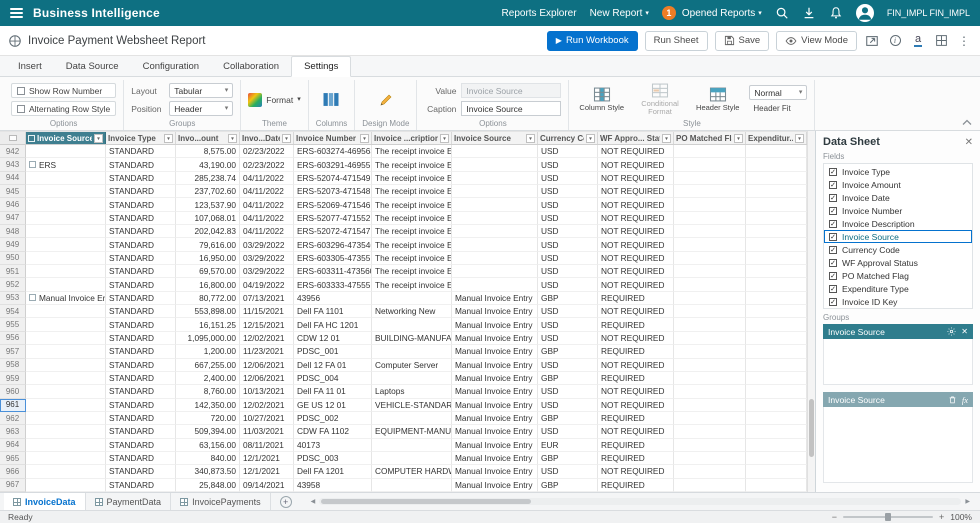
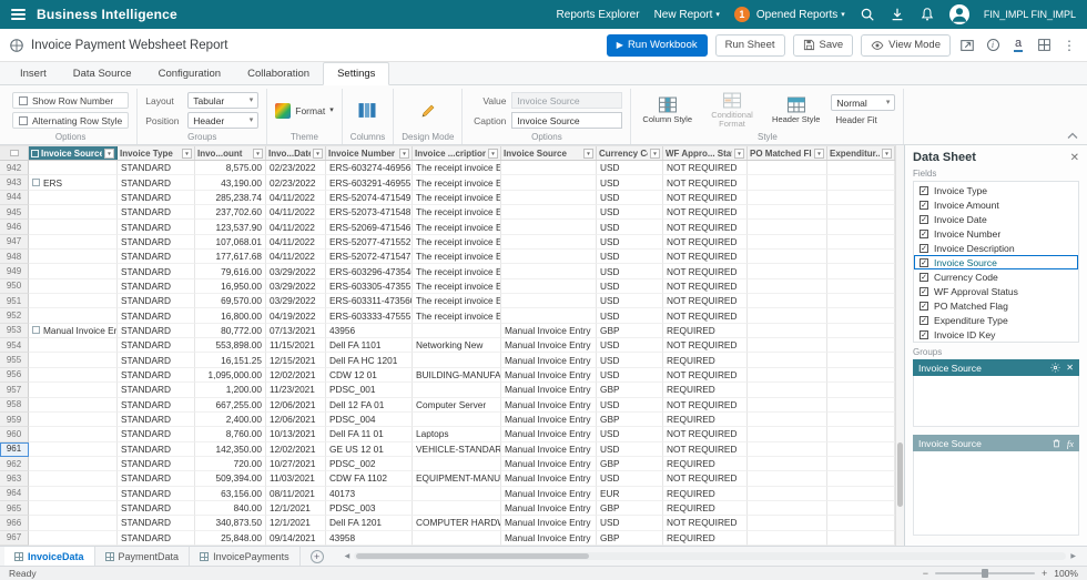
  Business Intelligence
  Reports Explorer
  New Report
  1
  Opened Reports
  FIN_IMPL FIN_IMPL
  Invoice Payment Websheet Report
  ▶
  Run Workbook
  Run Sheet
  Save
  View Mode
  i
  a
  ⋮
  Insert
  Data Source
  Configuration
  Collaboration
  Settings
  Show Row Number
  Alternating Row Style
  Options
  Layout
  Tabular
  Position
  Header
  Groups
  Format
  Theme
  Columns
  Design Mode
  Value
  Invoice Source
  Caption
  Invoice Source
  Options
  Column Style
  Conditional Format
  Header Style
  Normal
  Header Fit
  Style
  Invoice Source
  Invoice Type
  Invo...ount
  Invo...Dat
  Invoice Number
  Invoice ...cription
  Invoice Source
  Currency C
  WF Appro... Sta
  PO Matched Fl
  Expenditur..
  942
  STANDARD
  8,575.00
  02/23/2022
  ERS-603274-46956
  The receipt invoice E
  USD
  NOT REQUIRED
  943
  ERS
  STANDARD
  43,190.00
  02/23/2022
  ERS-603291-46955
  The receipt invoice E
  USD
  NOT REQUIRED
  944
  STANDARD
  285,238.74
  04/11/2022
  ERS-52074-471549
  The receipt invoice E
  USD
  NOT REQUIRED
  945
  STANDARD
  237,702.60
  04/11/2022
  ERS-52073-471548
  The receipt invoice E
  USD
  NOT REQUIRED
  946
  STANDARD
  123,537.90
  04/11/2022
  ERS-52069-471546
  The receipt invoice E
  USD
  NOT REQUIRED
  947
  STANDARD
  107,068.01
  04/11/2022
  ERS-52077-471552
  The receipt invoice E
  USD
  NOT REQUIRED
  948
  STANDARD
- 202,042.83
+ 177,617.68
  04/11/2022
  ERS-52072-471547
  The receipt invoice E
  USD
  NOT REQUIRED
  949
  STANDARD
  79,616.00
  03/29/2022
  ERS-603296-47354
  The receipt invoice E
  USD
  NOT REQUIRED
  950
  STANDARD
  16,950.00
  03/29/2022
  ERS-603305-47355
  The receipt invoice E
  USD
  NOT REQUIRED
  951
  STANDARD
  69,570.00
  03/29/2022
  ERS-603311-47356
  The receipt invoice E
  USD
  NOT REQUIRED
  952
  STANDARD
  16,800.00
  04/19/2022
  ERS-603333-47555
  The receipt invoice E
  USD
  NOT REQUIRED
  953
  Manual Invoice En
  STANDARD
  80,772.00
  07/13/2021
  43956
  Manual Invoice Entry
  GBP
  REQUIRED
  954
  STANDARD
  553,898.00
  11/15/2021
  Dell FA 1101
  Networking New
  Manual Invoice Entry
  USD
  NOT REQUIRED
  955
  STANDARD
  16,151.25
  12/15/2021
  Dell FA HC 1201
  Manual Invoice Entry
  USD
  REQUIRED
  956
  STANDARD
  1,095,000.00
  12/02/2021
  CDW 12 01
  BUILDING-MANUFA
  Manual Invoice Entry
  USD
  NOT REQUIRED
  957
  STANDARD
  1,200.00
  11/23/2021
  PDSC_001
  Manual Invoice Entry
  GBP
  REQUIRED
  958
  STANDARD
  667,255.00
  12/06/2021
  Dell 12 FA 01
  Computer Server
  Manual Invoice Entry
  USD
  NOT REQUIRED
  959
  STANDARD
  2,400.00
  12/06/2021
  PDSC_004
  Manual Invoice Entry
  GBP
  REQUIRED
  960
  STANDARD
  8,760.00
  10/13/2021
  Dell FA 11 01
  Laptops
  Manual Invoice Entry
  USD
  NOT REQUIRED
  961
  STANDARD
  142,350.00
  12/02/2021
  GE US 12 01
  VEHICLE-STANDAR
  Manual Invoice Entry
  USD
  NOT REQUIRED
  962
  STANDARD
  720.00
  10/27/2021
  PDSC_002
  Manual Invoice Entry
  GBP
  REQUIRED
  963
  STANDARD
  509,394.00
  11/03/2021
  CDW FA 1102
  EQUIPMENT-MANU
  Manual Invoice Entry
  USD
  NOT REQUIRED
  964
  STANDARD
  63,156.00
  08/11/2021
  40173
  Manual Invoice Entry
  EUR
  REQUIRED
  965
  STANDARD
  840.00
  12/1/2021
  PDSC_003
  Manual Invoice Entry
  GBP
  REQUIRED
  966
  STANDARD
  340,873.50
  12/1/2021
  Dell FA 1201
  COMPUTER HARD
  Manual Invoice Entry
  USD
  NOT REQUIRED
  967
  STANDARD
  25,848.00
  09/14/2021
  43958
  Manual Invoice Entry
  GBP
  REQUIRED
  Data Sheet
  ✕
  Fields
  Invoice Type
  Invoice Amount
  Invoice Date
  Invoice Number
  Invoice Description
  Invoice Source
  Currency Code
  WF Approval Status
  PO Matched Flag
  Expenditure Type
  Invoice ID Key
  Groups
  Invoice Source
  ✕
  Invoice Source
  fx
  InvoiceData
  PaymentData
  InvoicePayments
  +
  Ready
  −
  +
  100%
